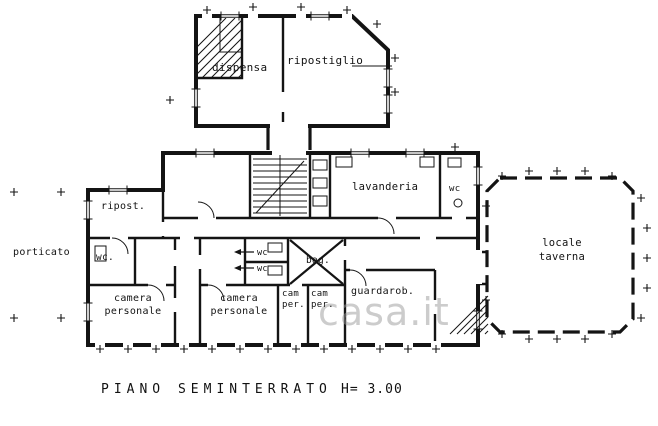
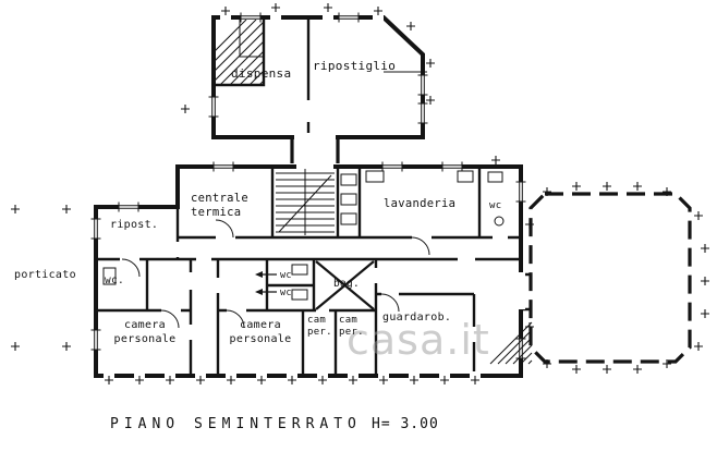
  casa.it
  dispensa
  ripostiglio
+ centrale
+ termica
  lavanderia
  wc
  ripost.
  porticato
  wc.
  camera
  personale
  camera
  personale
  wc
  wc
  bag.
  cam
  per.
  cam
  per.
  guardarob.
- locale
- taverna
  PIANO SEMINTERRATO
  H= 3.00
